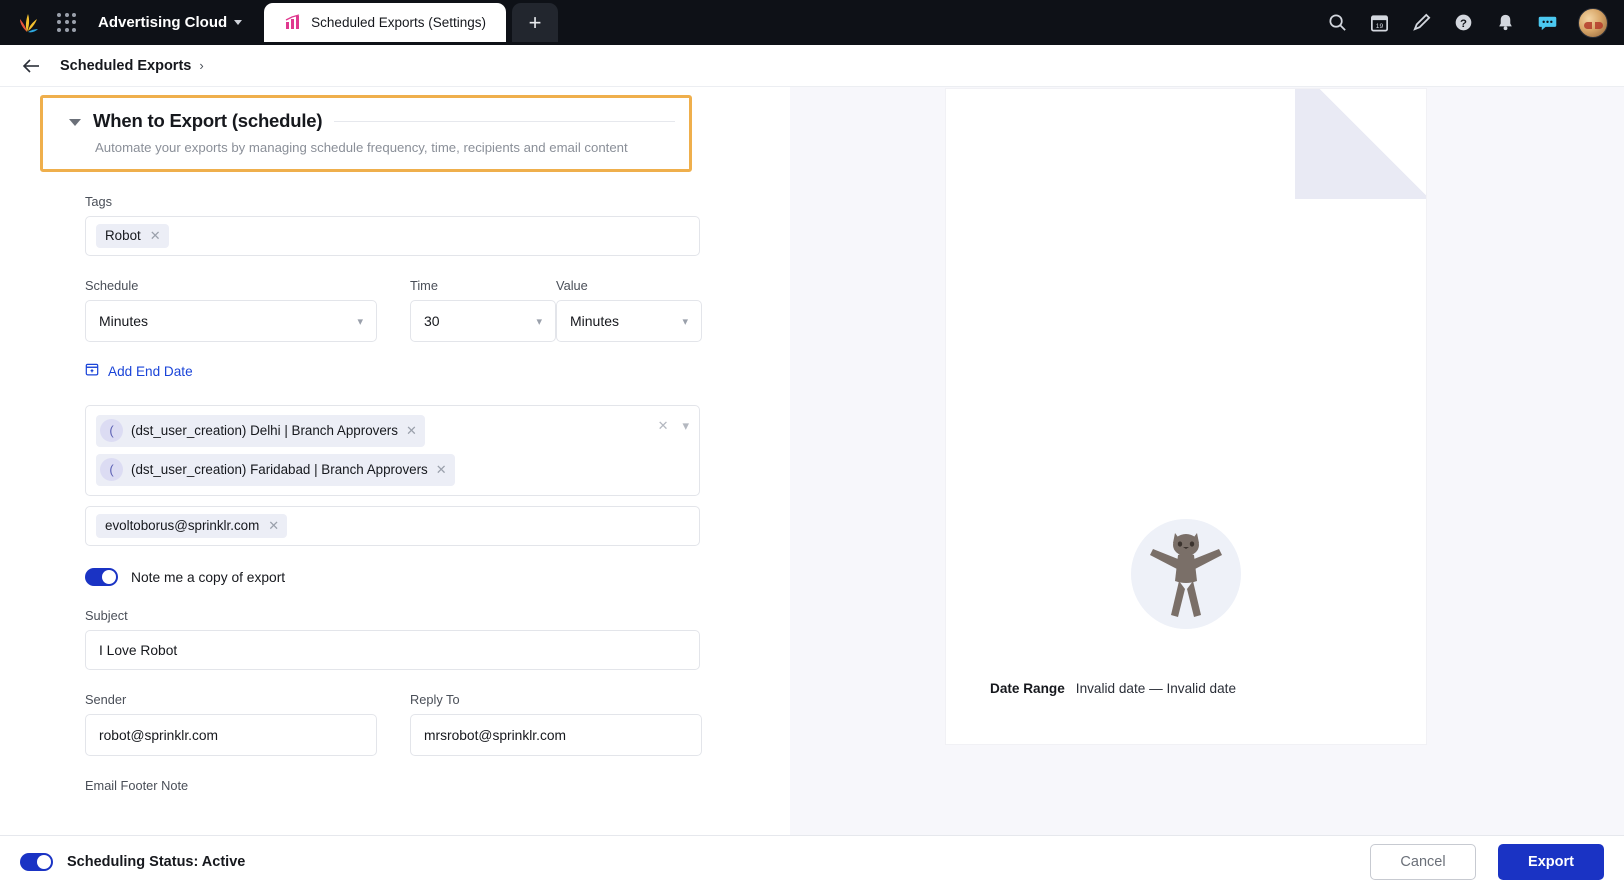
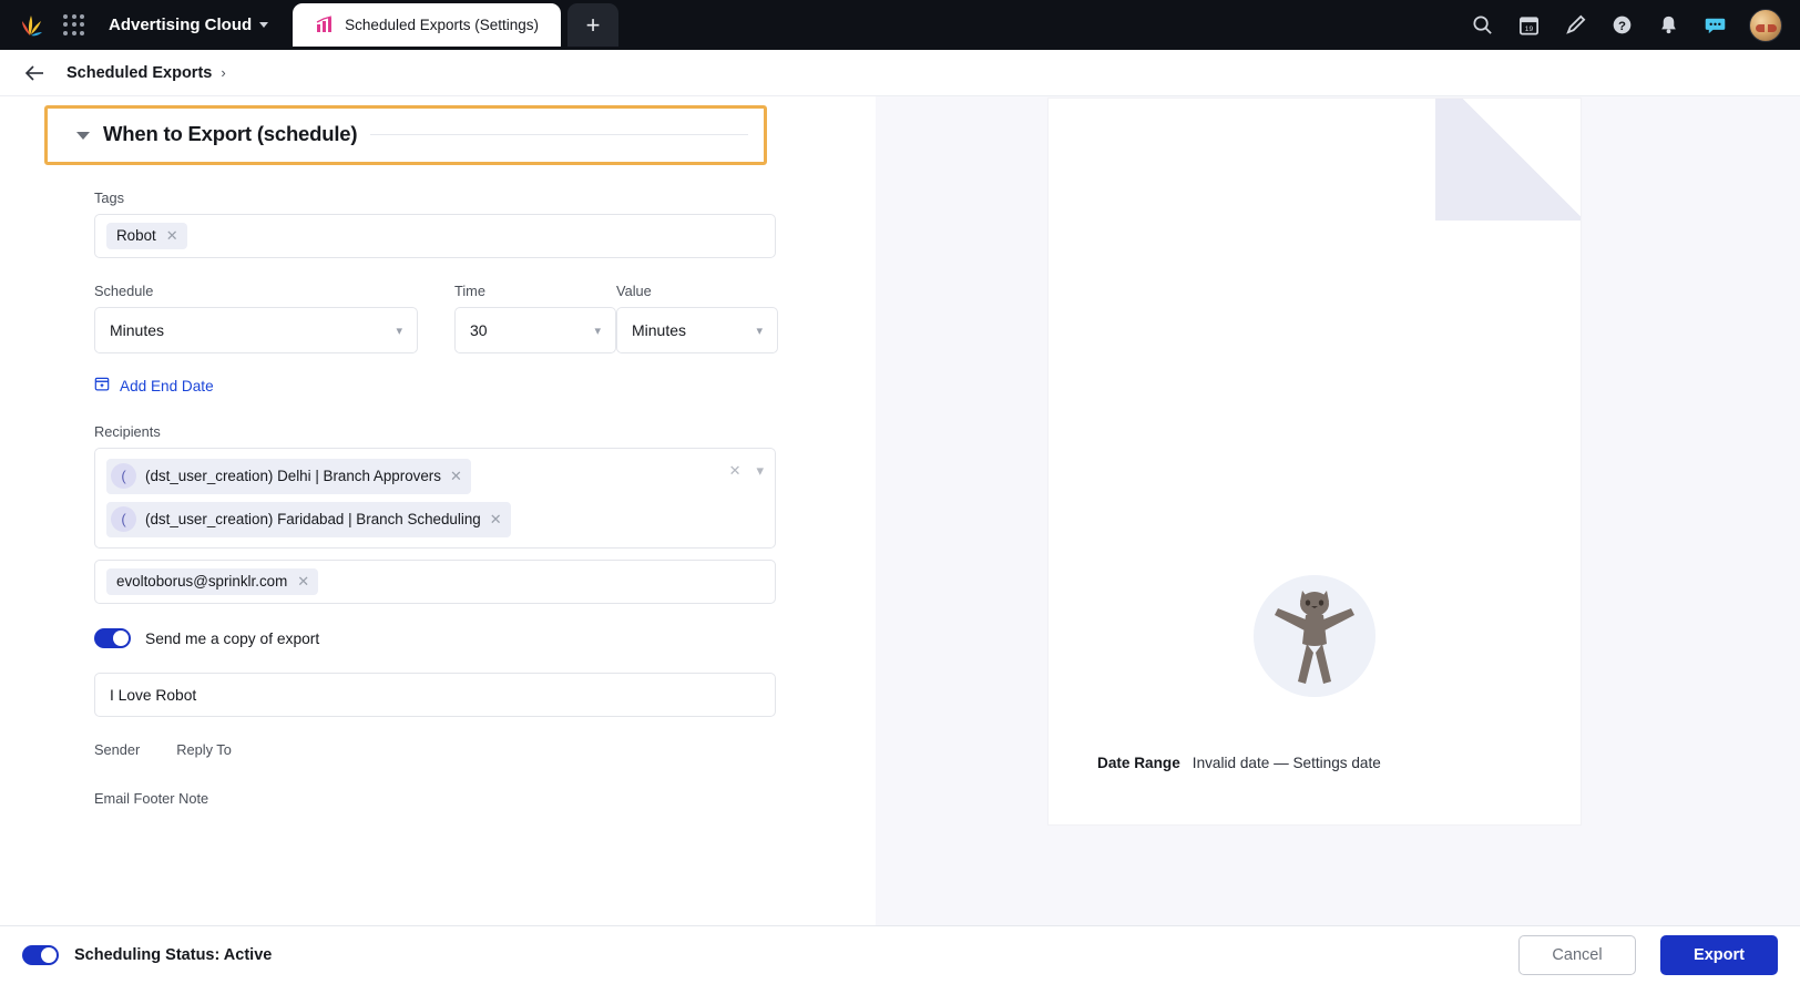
  Advertising Cloud
  Scheduled Exports (Settings)
  +
  ?
  Scheduled Exports
  ›
  When to Export (schedule)
- Automate your exports by managing schedule frequency, time, recipients and email content
  Tags
  Robot
  ✕
  Schedule
  Minutes
  ▾
  Time
  30
  ▾
  Value
  Minutes
  ▾
  Add End Date
+ Recipients
  (
  (dst_user_creation) Delhi | Branch Approvers
  ✕
  (
- (dst_user_creation) Faridabad | Branch Approvers
+ (dst_user_creation) Faridabad | Branch Scheduling
  ✕
  ✕
  ▾
  evoltoborus@sprinklr.com
  ✕
- Note me a copy of export
+ Send me a copy of export
- Subject
  I Love Robot
  Sender
- robot@sprinklr.com
  Reply To
- mrsrobot@sprinklr.com
  Email Footer Note
  Date Range
- Invalid date — Invalid date
+ Invalid date — Settings date
  Scheduling Status: Active
  Cancel
  Export
